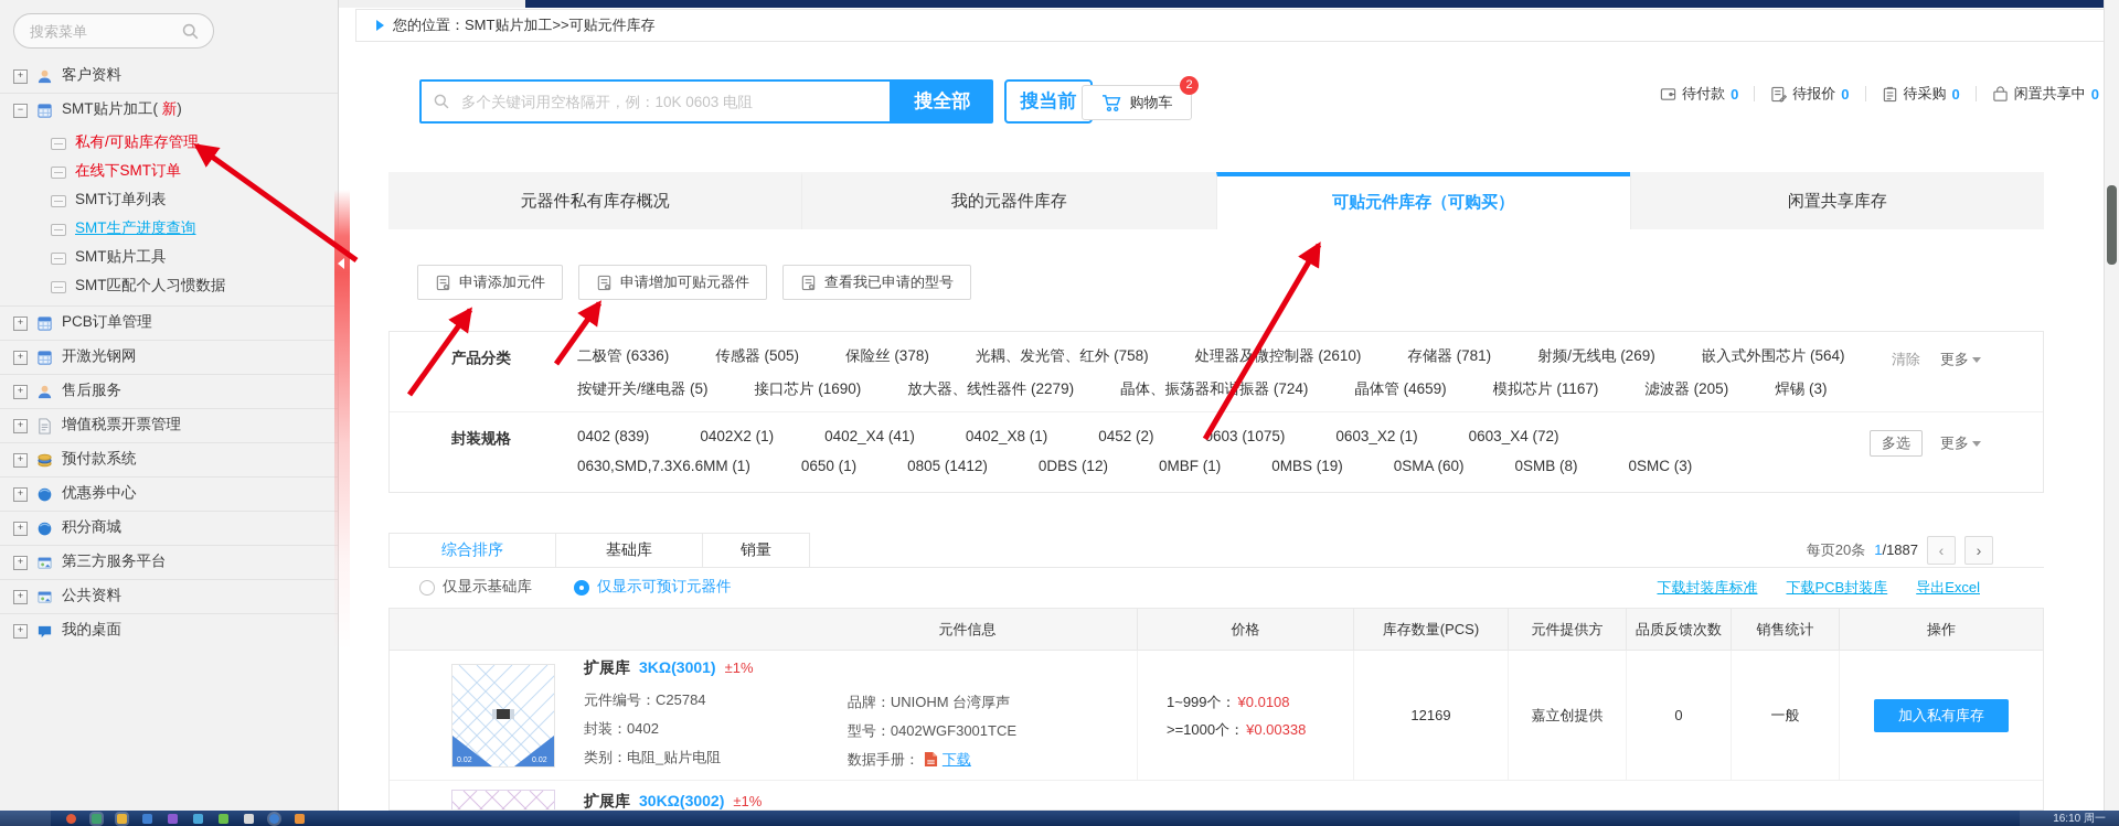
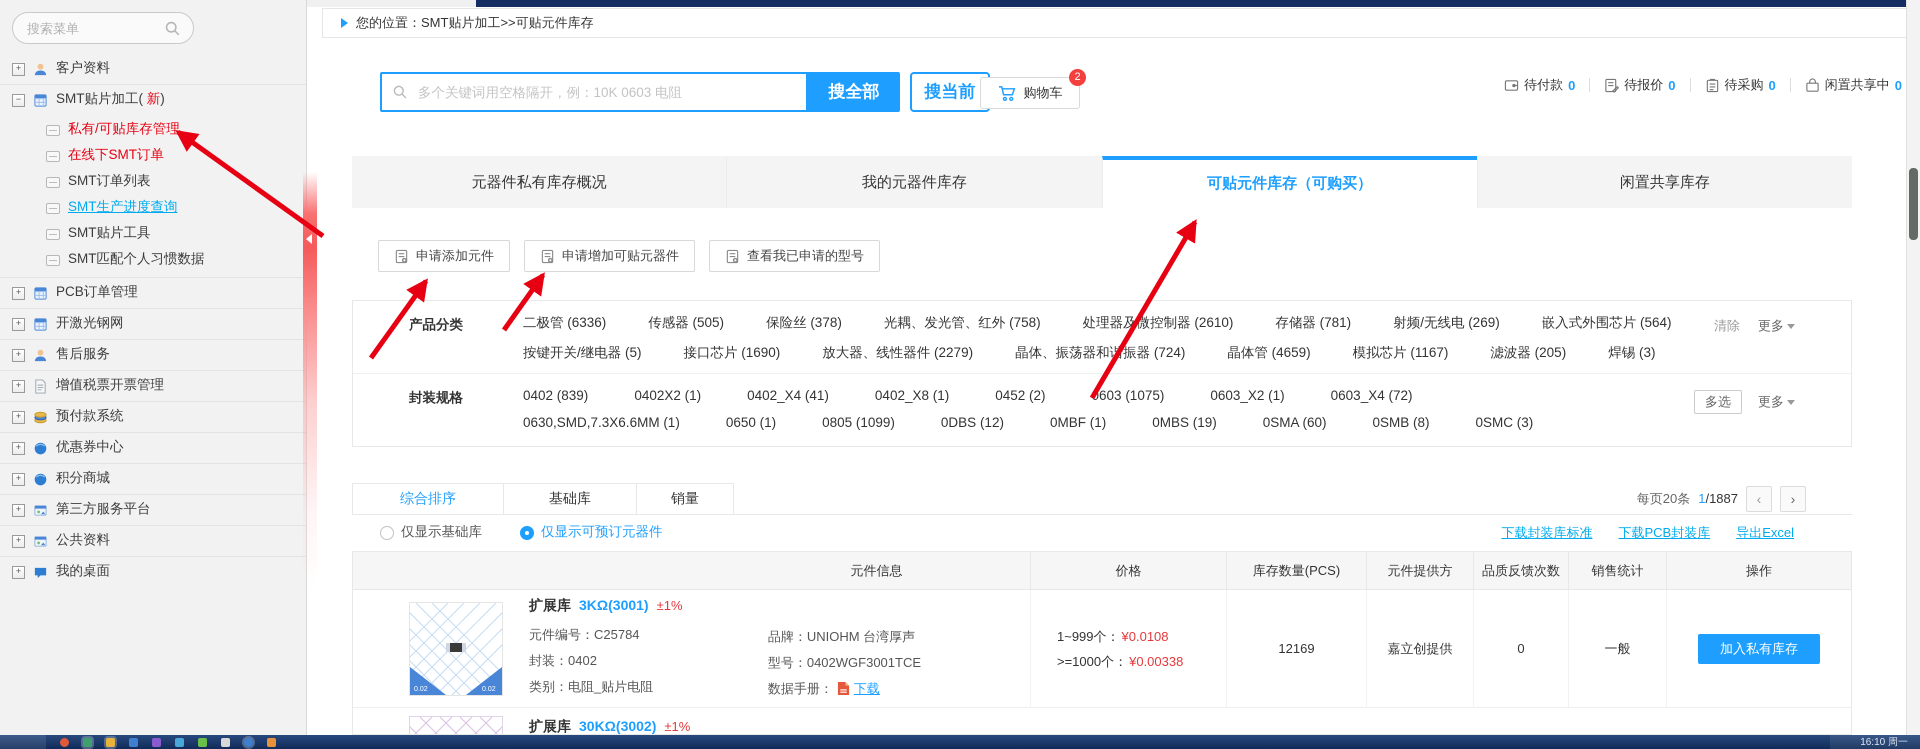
  搜索菜单
  +
  客户资料
  −
  SMT贴片加工( 新)
  私有/可贴库存管理
  在线下SMT订单
  SMT订单列表
  SMT生产进度查询
  SMT贴片工具
  SMT匹配个人习惯数据
  +
  PCB订单管理
  +
  开激光钢网
  +
  售后服务
  +
  增值税票开票管理
  +
  预付款系统
  +
  优惠券中心
  +
  积分商城
  +
  第三方服务平台
  +
  公共资料
  +
  我的桌面
  您的位置：SMT贴片加工>>可贴元件库存
  多个关键词用空格隔开，例：10K 0603 电阻
  搜全部
  搜当前
  购物车
  2
  待付款
  0
  待报价
  0
  待采购
  0
  闲置共享中
  0
  元器件私有库存概况
  我的元器件库存
  可贴元件库存（可购买）
  闲置共享库存
  申请添加元件
  申请增加可贴元器件
  查看我已申请的型号
  产品分类
  二极管 (6336)
  传感器 (505)
  保险丝 (378)
  光耦、发光管、红外 (758)
  处理器及微控制器 (2610)
  存储器 (781)
  射频/无线电 (269)
  嵌入式外围芯片 (564)
  按键开关/继电器 (5)
  接口芯片 (1690)
  放大器、线性器件 (2279)
  晶体、振荡器和振器 (724)
  晶体管 (4659)
  模拟芯片 (1167)
  滤波器 (205)
  焊锡 (3)
  清除
  更多
  封装规格
  0402 (839)
  0402X2 (1)
  0402_X4 (41)
  0402_X8 (1)
  0452 (2)
  603 (1075)
  0603_X2 (1)
  0603_X4 (72)
  0630,SMD,7.3X6.6MM (1)
  0650 (1)
- 0805 (1412)
+ 0805 (1099)
  0DBS (12)
  0MBF (1)
  0MBS (19)
  0SMA (60)
  0SMB (8)
  0SMC (3)
  多选
  更多
  综合排序
  基础库
  销量
  每页20条
  1/1887
  ‹
  ›
  仅显示基础库
  仅显示可预订元器件
  下载封装库标准
  下载PCB封装库
  导出Excel
  元件信息
  价格
  库存数量(PCS)
  元件提供方
  品质反馈次数
  销售统计
  操作
  扩展库
  3KΩ(3001)
  ±1%
  元件编号：C25784
  封装：0402
  类别：电阻_贴片电阻
  品牌：UNIOHM 台湾厚声
  型号：0402WGF3001TCE
  数据手册：
  下载
  1~999个： ¥0.0108
  >=1000个： ¥0.00338
  12169
  嘉立创提供
  0
  一般
  加入私有库存
  扩展库
  30KΩ(3002)
  ±1%
  16:10 周一
